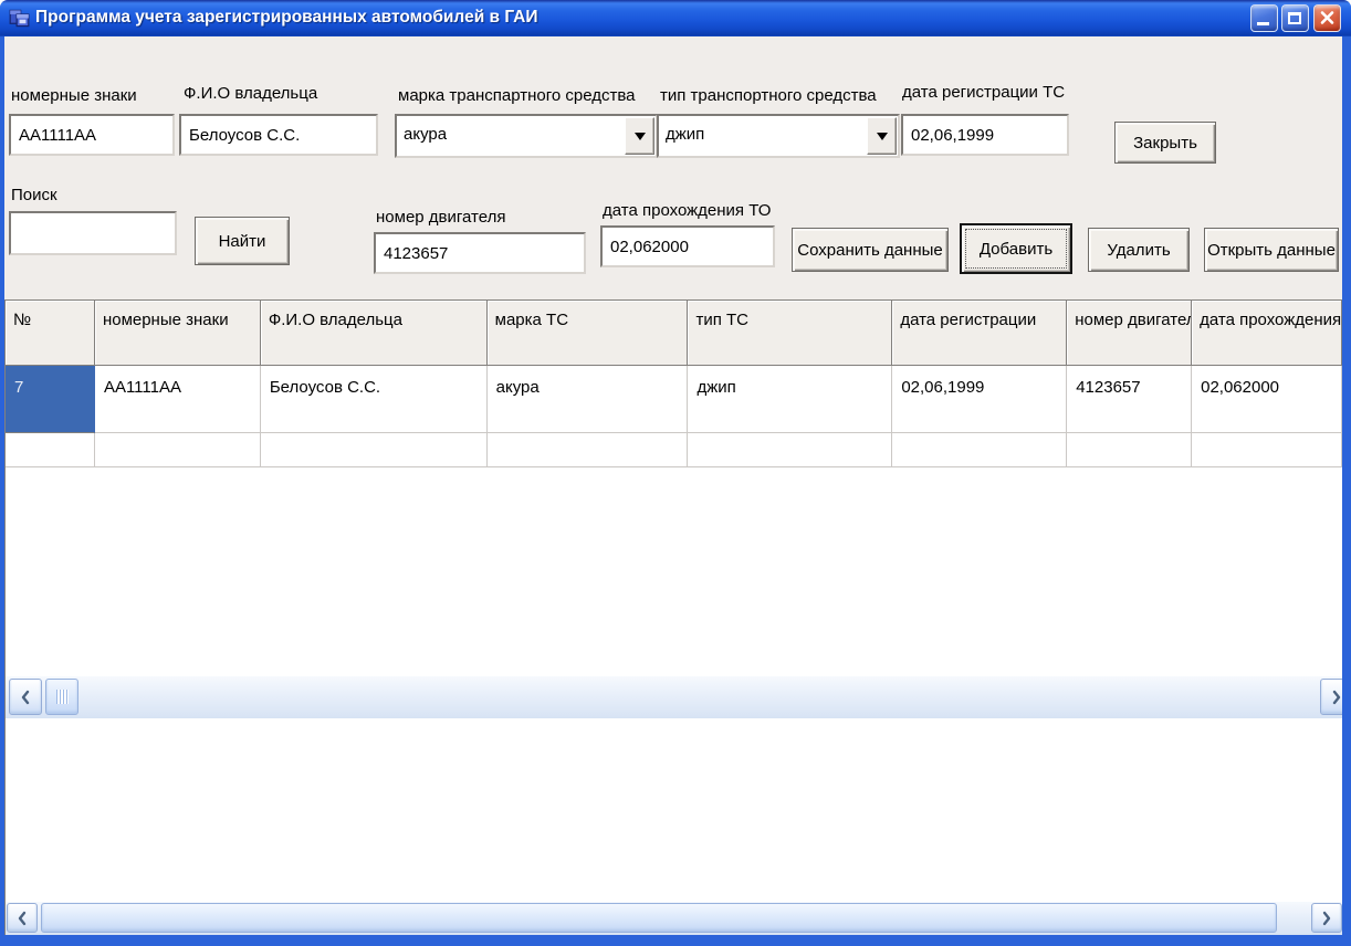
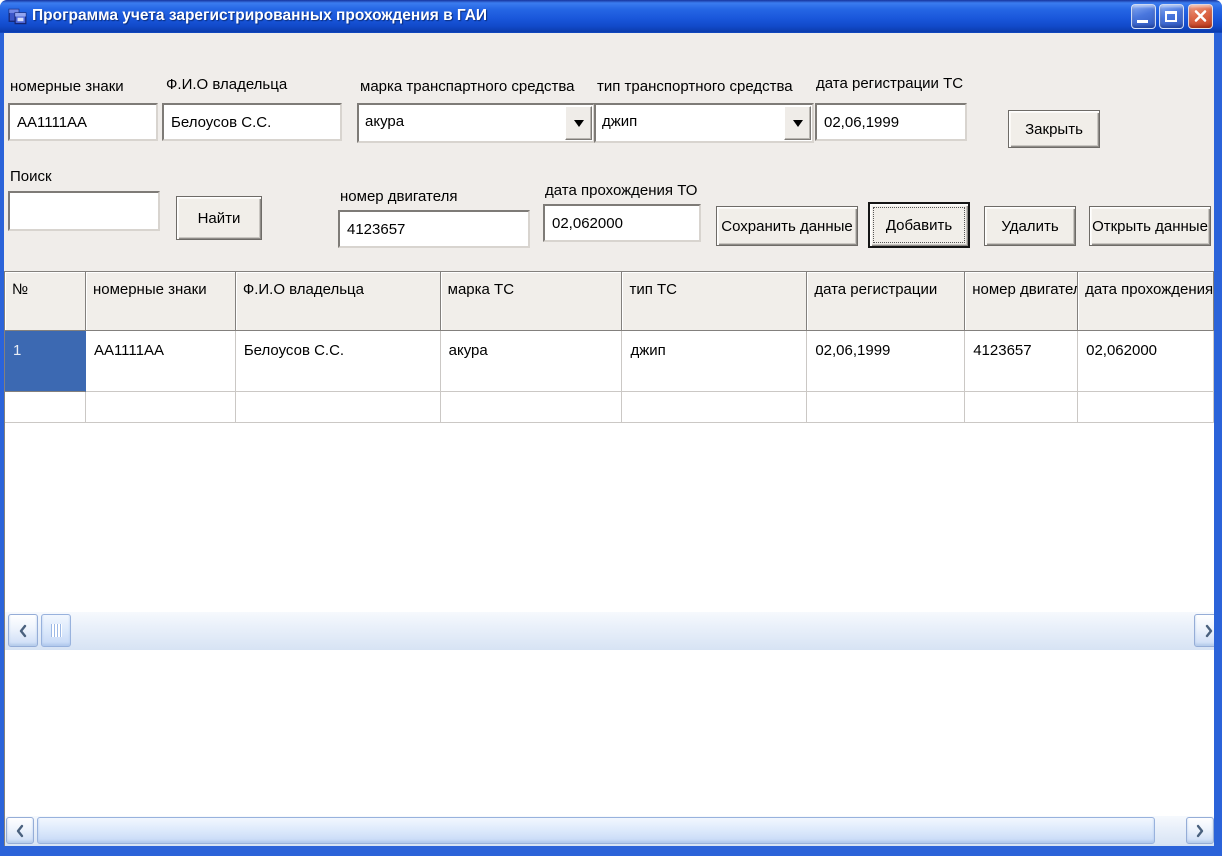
- Программа учета зарегистрированных автомобилей в ГАИ
+ Программа учета зарегистрированных прохождения в ГАИ
  номерные знаки
  Ф.И.О владельца
  марка транспартного средства
  тип транспортного средства
  дата регистрации ТС
  AA1111AA
  Белоусов С.С.
  акура
  джип
  02,06,1999
  Закрыть
  Поиск
  Найти
  номер двигателя
  4123657
  дата прохождения ТО
  02,062000
  Сохранить данные
  Добавить
  Удалить
  Открыть данные
  №
  номерные знаки
  Ф.И.О владельца
  марка ТС
  тип ТС
  дата регистрации
  номер двигате
  дата прохождения
- 7
+ 1
  AA1111AA
  Белоусов С.С.
  акура
  джип
  02,06,1999
  4123657
  02,062000
